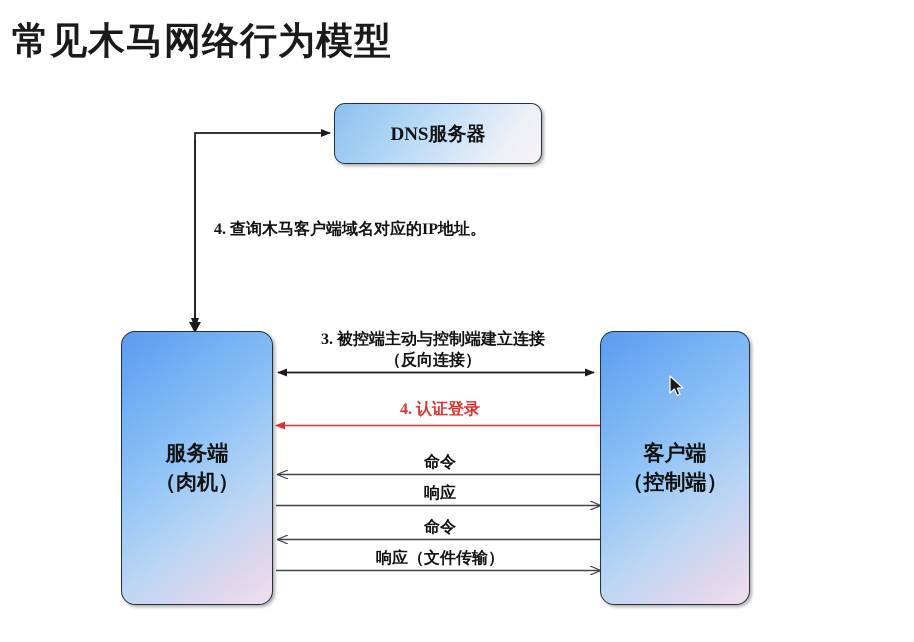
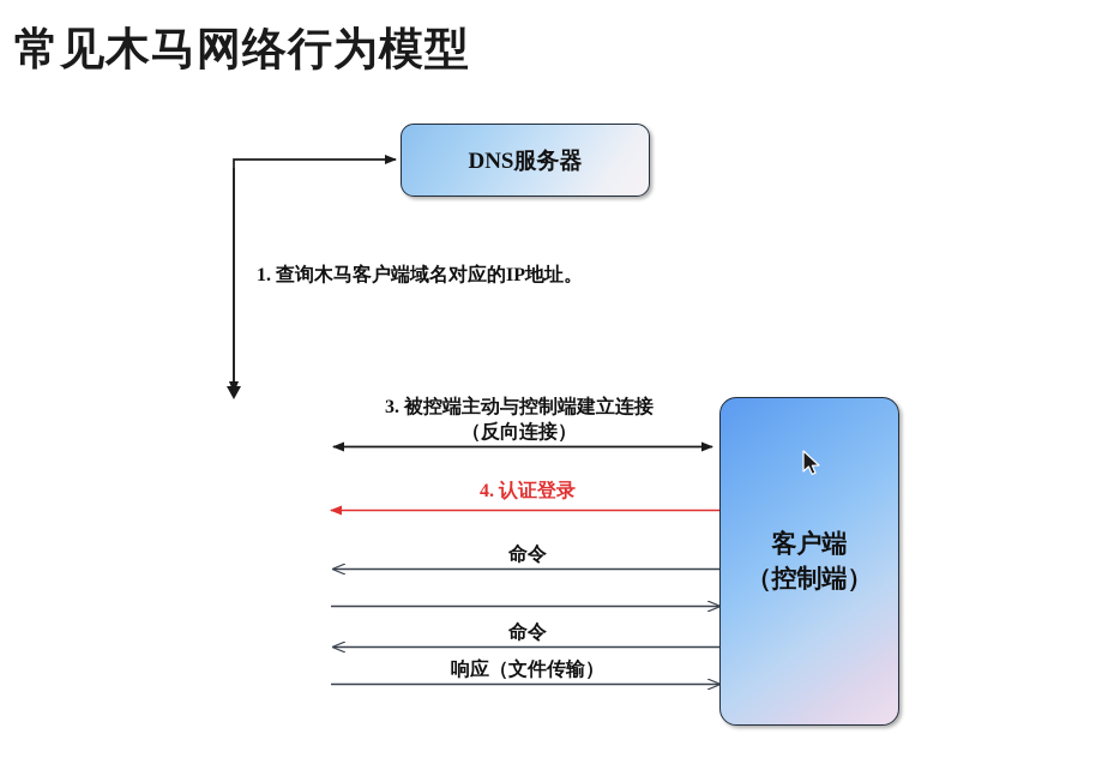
  常见木马网络行为模型
  DNS服务器
- 服务端
- （肉机）
  客户端
  （控制端）
- 4. 查询木马客户端域名对应的IP地址。
+ 1. 查询木马客户端域名对应的IP地址。
  3. 被控端主动与控制端建立连接
  （反向连接）
  4. 认证登录
  命令
- 响应
  命令
  响应（文件传输）
